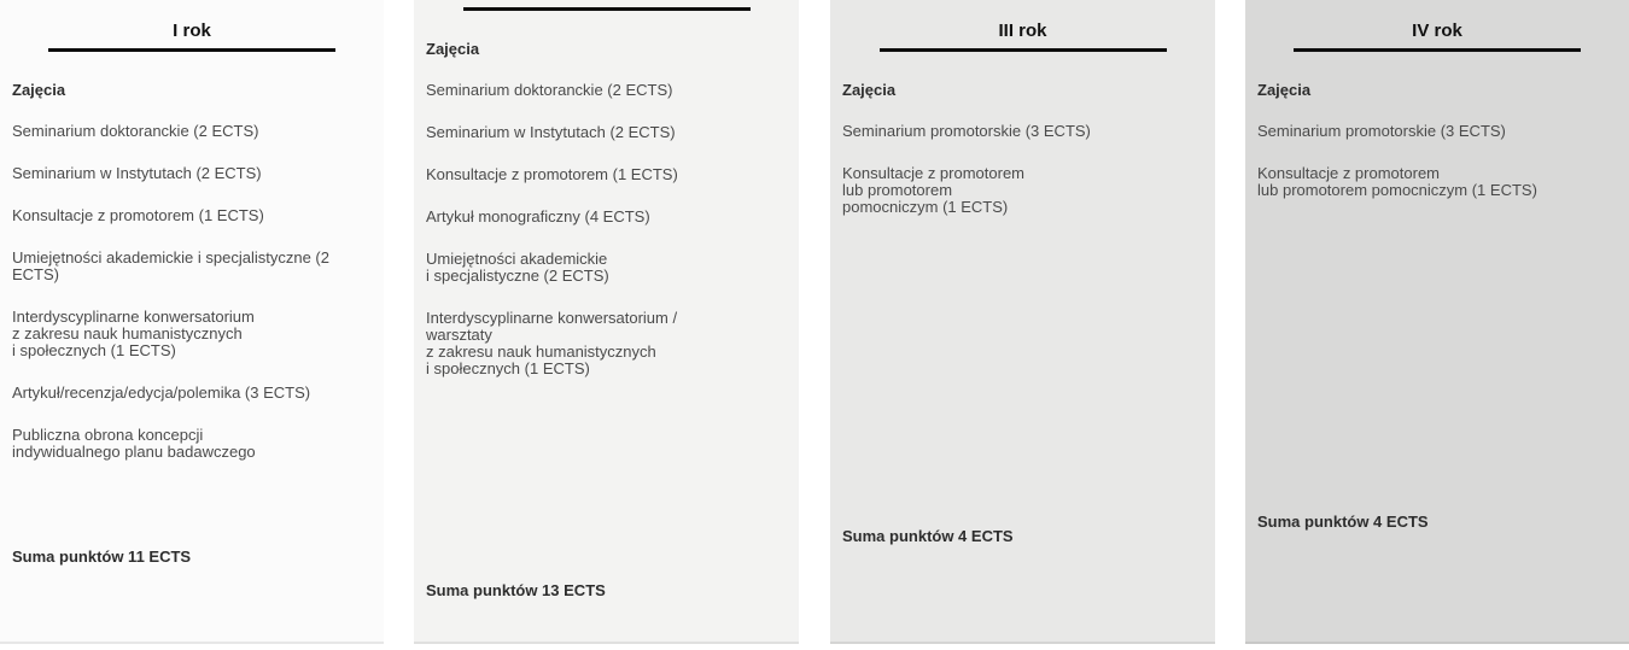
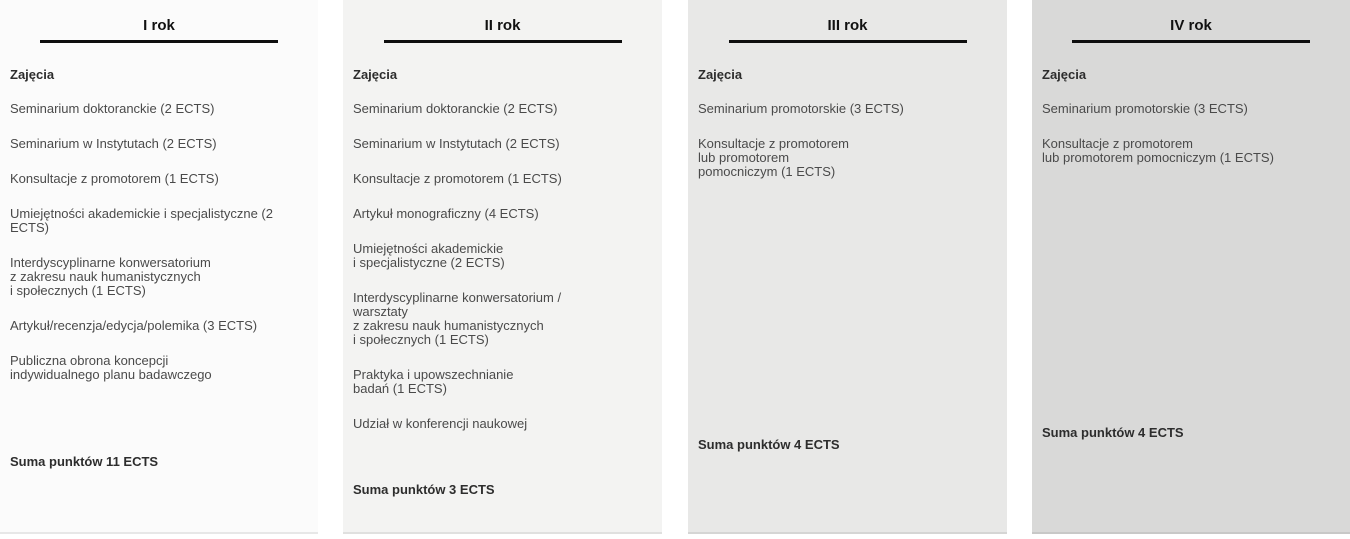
  I rok
  Zajęcia
  Seminarium doktoranckie (2 ECTS)
  Seminarium w Instytutach (2 ECTS)
  Konsultacje z promotorem (1 ECTS)
  Umiejętności akademickie i specjalistyczne (2 ECTS)
  Interdyscyplinarne konwersatorium
  z zakresu nauk humanistycznych
  i społecznych (1 ECTS)
  Artykuł/recenzja/edycja/polemika (3 ECTS)
  Publiczna obrona koncepcji
  indywidualnego planu badawczego
  Suma punktów 11 ECTS
+ II rok
  Zajęcia
  Seminarium doktoranckie (2 ECTS)
  Seminarium w Instytutach (2 ECTS)
  Konsultacje z promotorem (1 ECTS)
  Artykuł monograficzny (4 ECTS)
  Umiejętności akademickie
  i specjalistyczne (2 ECTS)
  Interdyscyplinarne konwersatorium /
  warsztaty
  z zakresu nauk humanistycznych
  i społecznych (1 ECTS)
+ Praktyka i upowszechnianie
+ badań (1 ECTS)
+ Udział w konferencji naukowej
- Suma punktów 13 ECTS
+ Suma punktów 3 ECTS
  III rok
  Zajęcia
  Seminarium promotorskie (3 ECTS)
  Konsultacje z promotorem
  lub promotorem
  pomocniczym (1 ECTS)
  Suma punktów 4 ECTS
  IV rok
  Zajęcia
  Seminarium promotorskie (3 ECTS)
  Konsultacje z promotorem
  lub promotorem pomocniczym (1 ECTS)
  Suma punktów 4 ECTS
